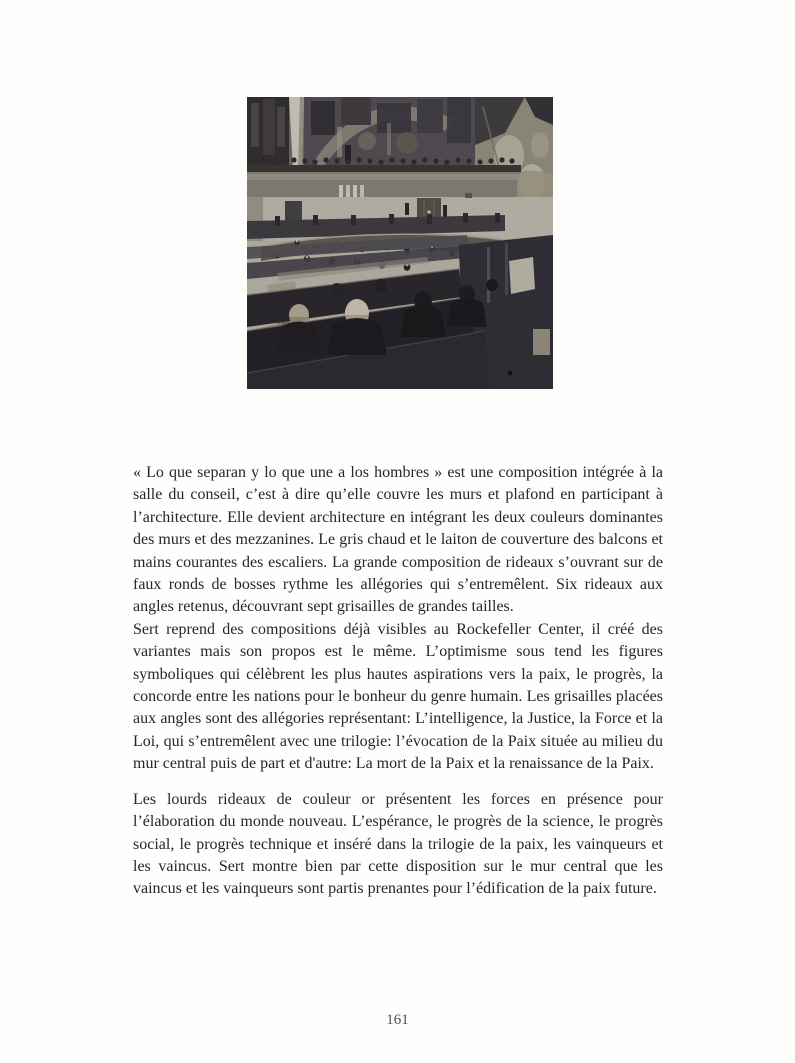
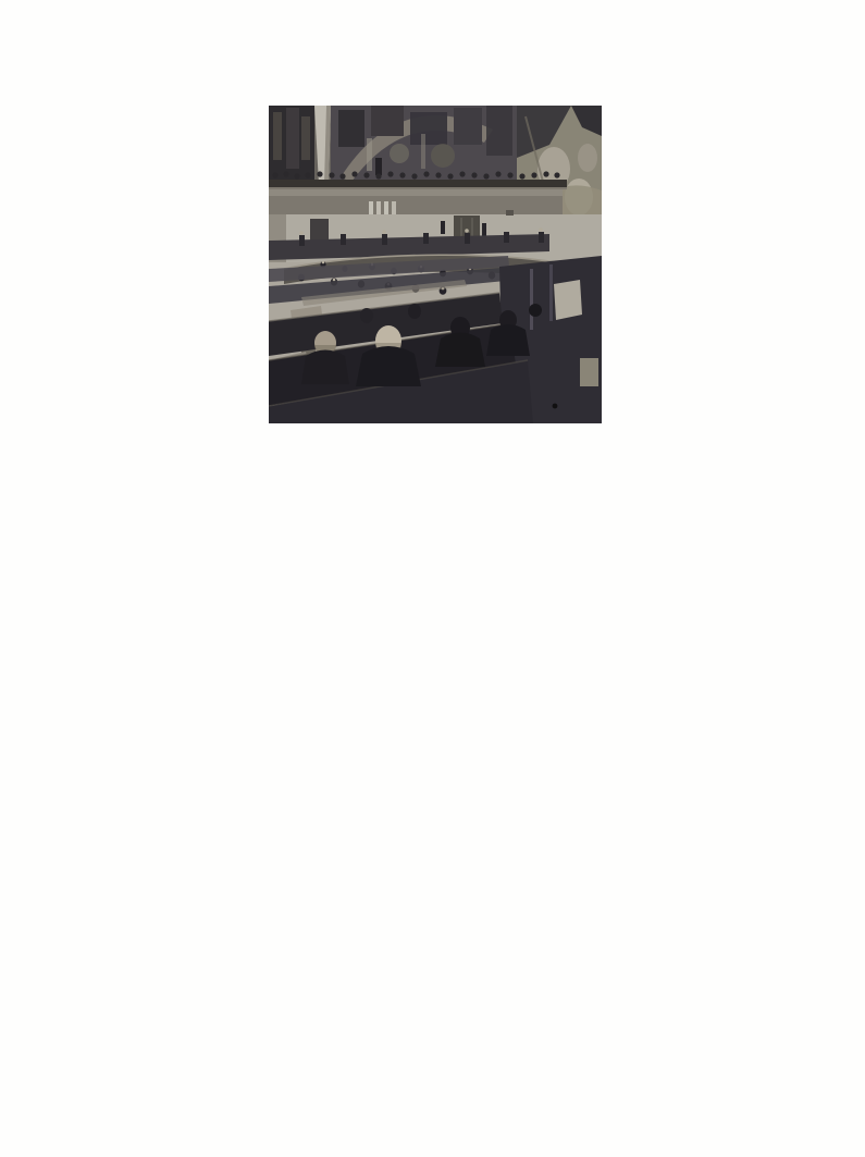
- « Lo que separan y lo que une a los hombres » est une composition intégrée à la salle du conseil, c’est à dire qu’elle couvre les murs et plafond en participant à l’architecture. Elle devient architecture en intégrant les deux couleurs dominantes des murs et des mezzanines. Le gris chaud et le laiton de couverture des balcons et mains courantes des escaliers. La grande composition de rideaux s’ouvrant sur de faux ronds de bosses rythme les allégories qui s’entremêlent. Six rideaux aux angles retenus, découvrant sept grisailles de grandes tailles.
- Sert reprend des compositions déjà visibles au Rockefeller Center, il créé des variantes mais son propos est le même. L’optimisme sous tend les figures symboliques qui célèbrent les plus hautes aspirations vers la paix, le progrès, la concorde entre les nations pour le bonheur du genre humain. Les grisailles placées aux angles sont des allégories représentant: L’intelligence, la Justice, la Force et la Loi, qui s’entremêlent avec une trilogie: l’évocation de la Paix située au milieu du mur central puis de part et d'autre: La mort de la Paix et la renaissance de la Paix.
- Les lourds rideaux de couleur or présentent les forces en présence pour l’élaboration du monde nouveau. L’espérance, le progrès de la science, le progrès social, le progrès technique et inséré dans la trilogie de la paix, les vainqueurs et les vaincus. Sert montre bien par cette disposition sur le mur central que les vaincus et les vainqueurs sont partis prenantes pour l’édification de la paix future.
- 161
